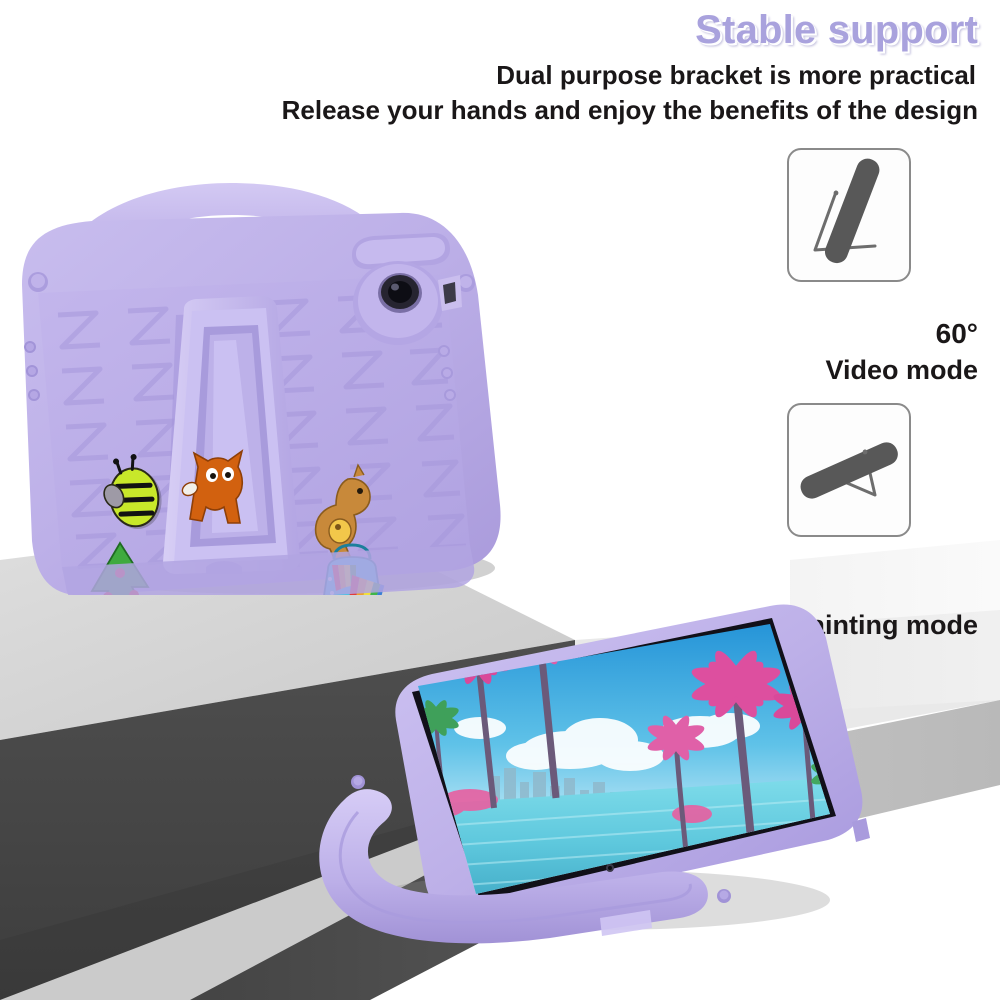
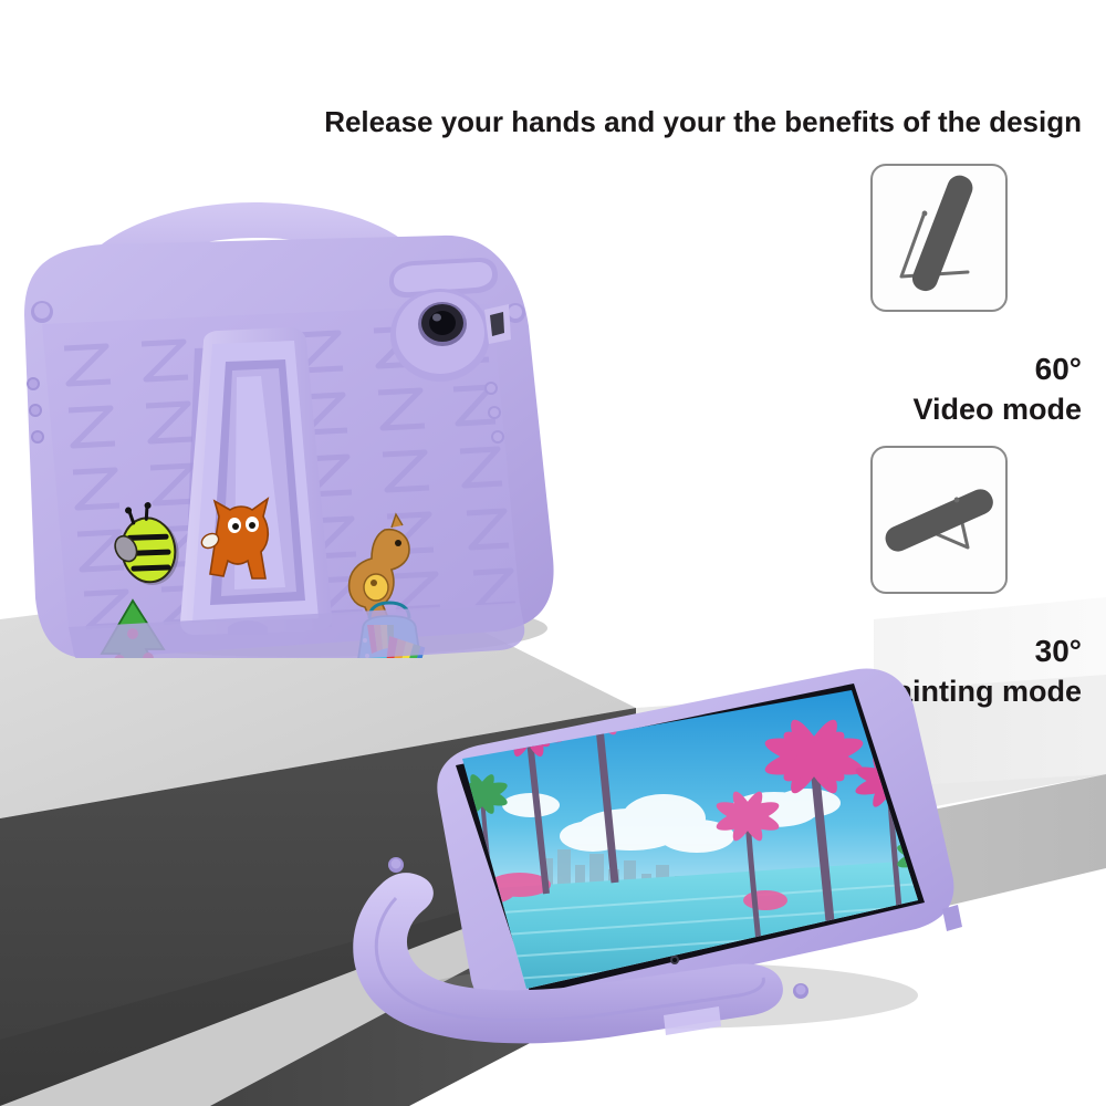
- Stable support
- Dual purpose bracket is more practical
- Release your hands and enjoy the benefits of the design
+ Release your hands and your the benefits of the design
  60°
  Video mode
+ 30°
  inting mode
